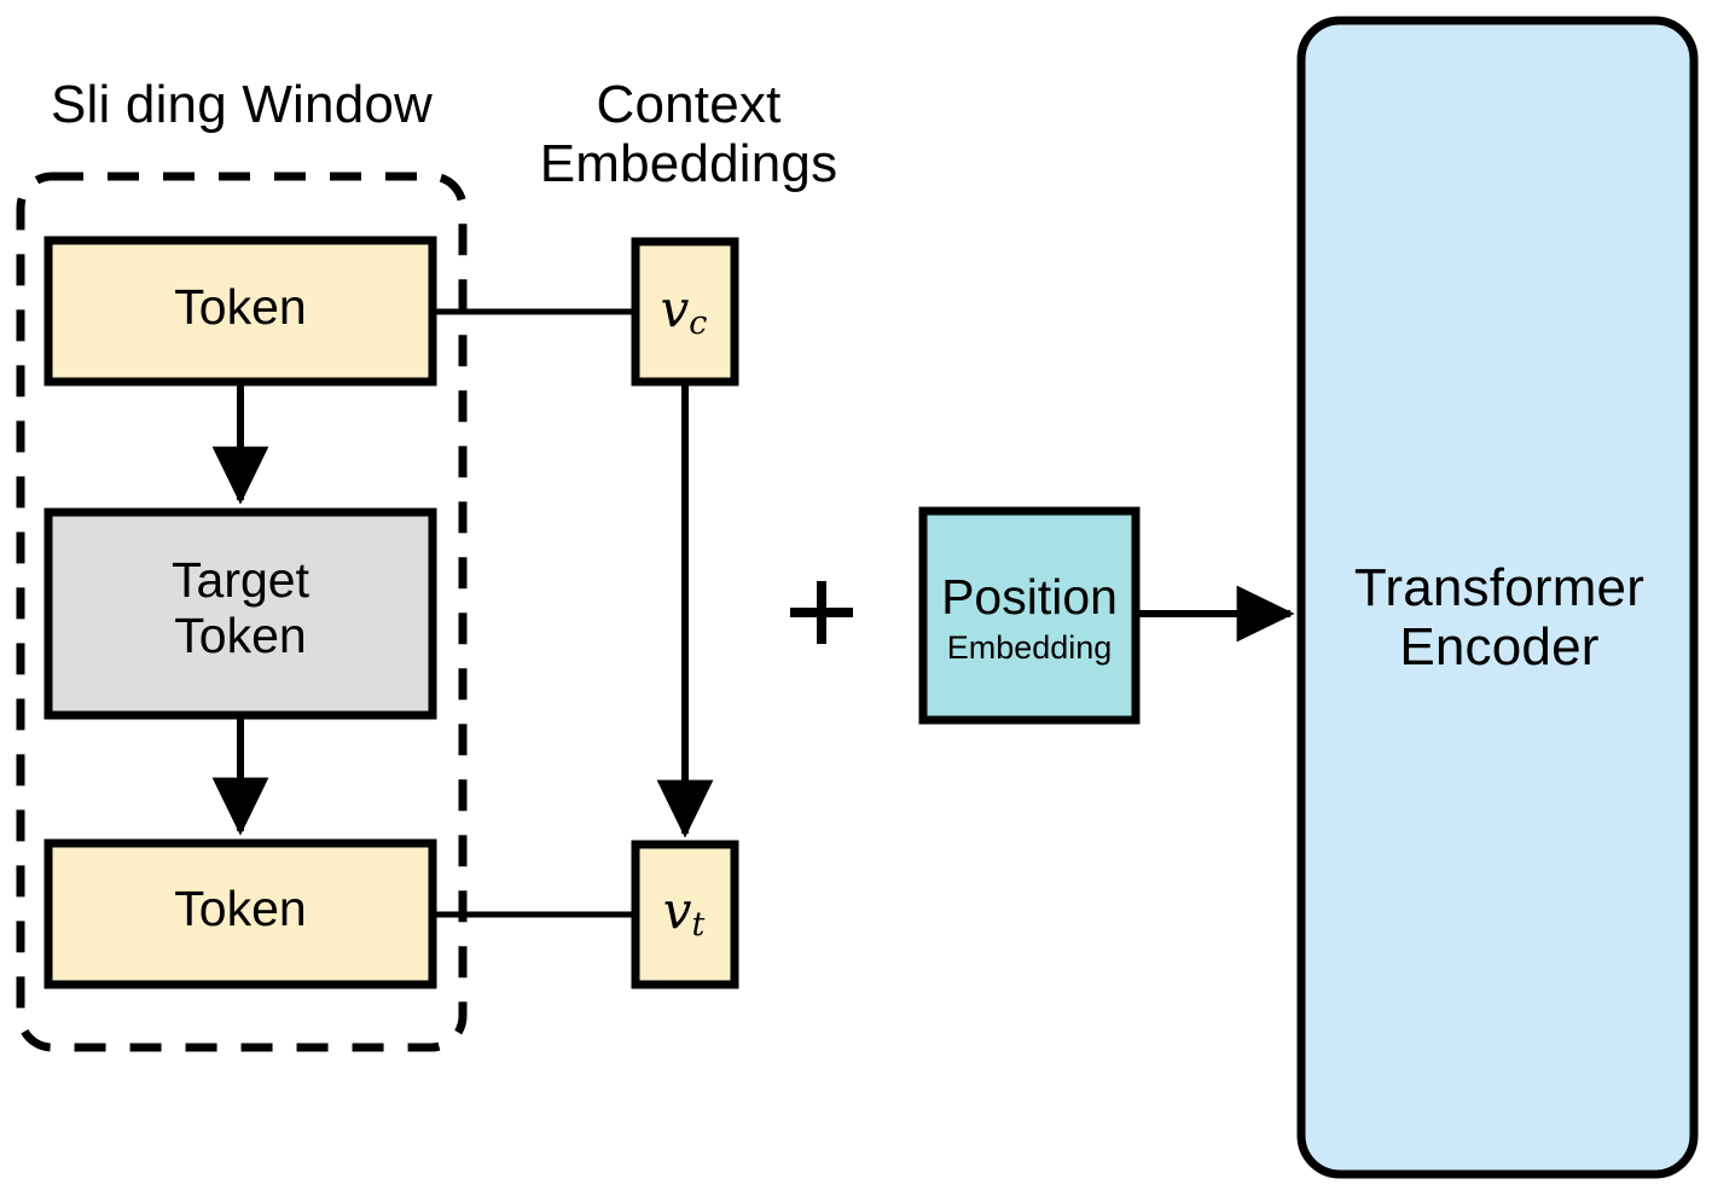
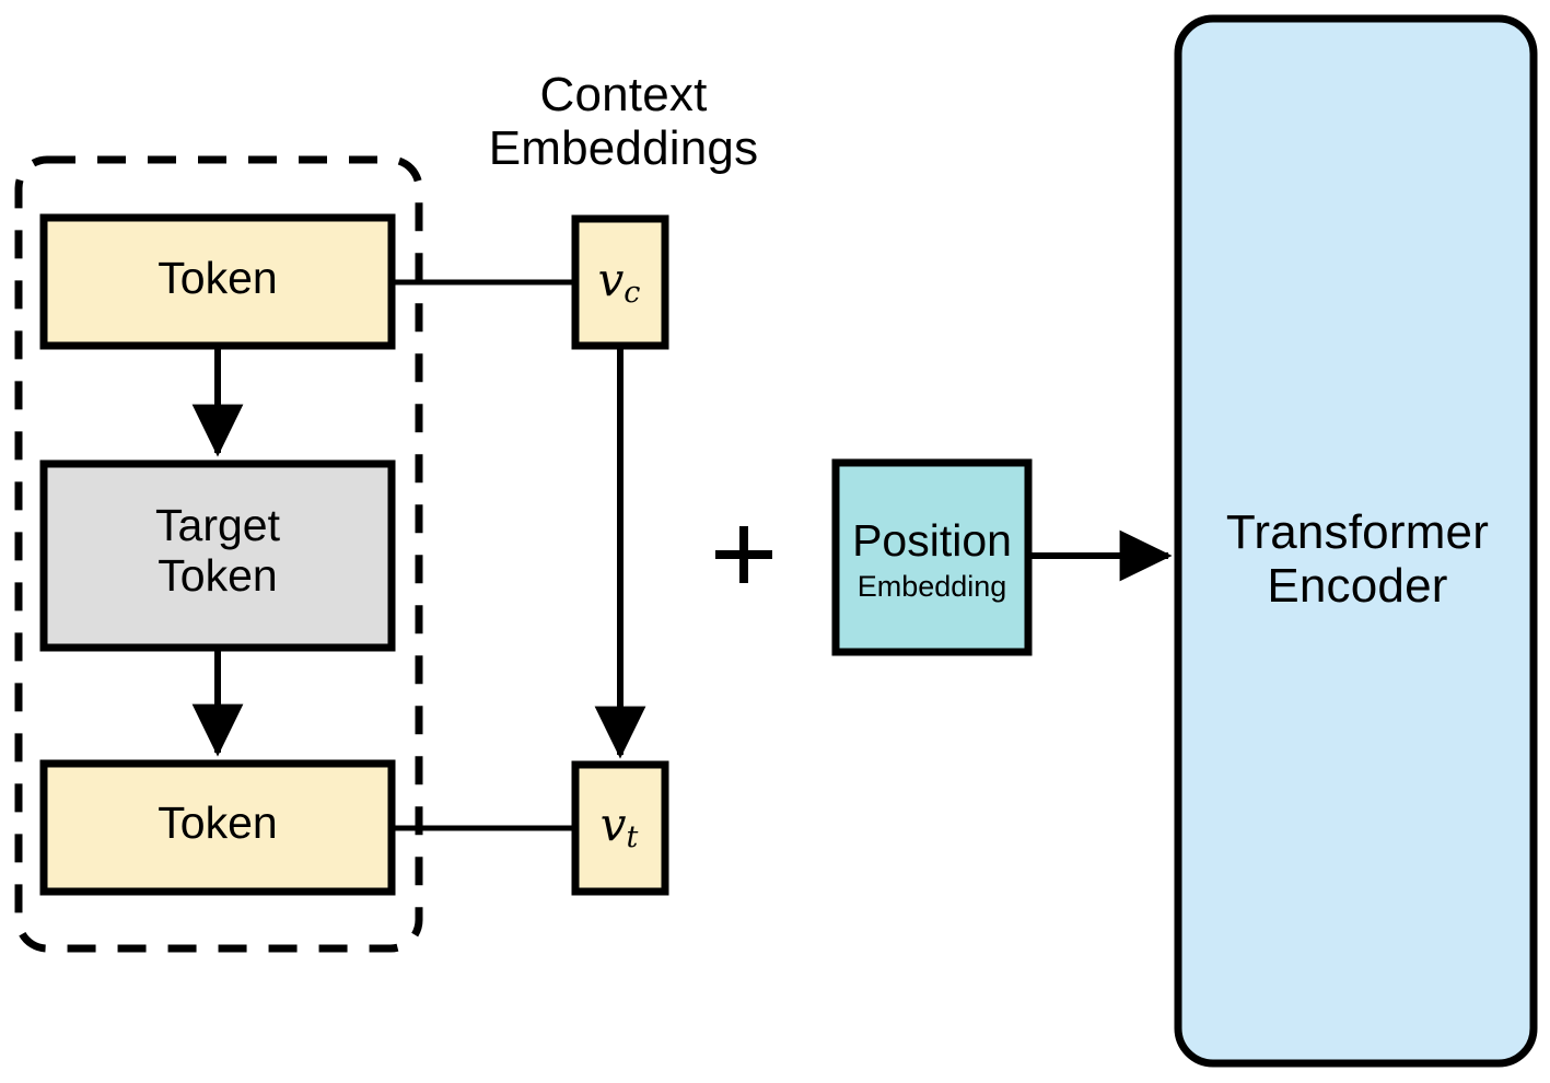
- Sli ding Window
  Context
  Embeddings
  Token
  Target
  Token
  Token
  vc
  vt
  Position
  Embedding
  Transformer
  Encoder
